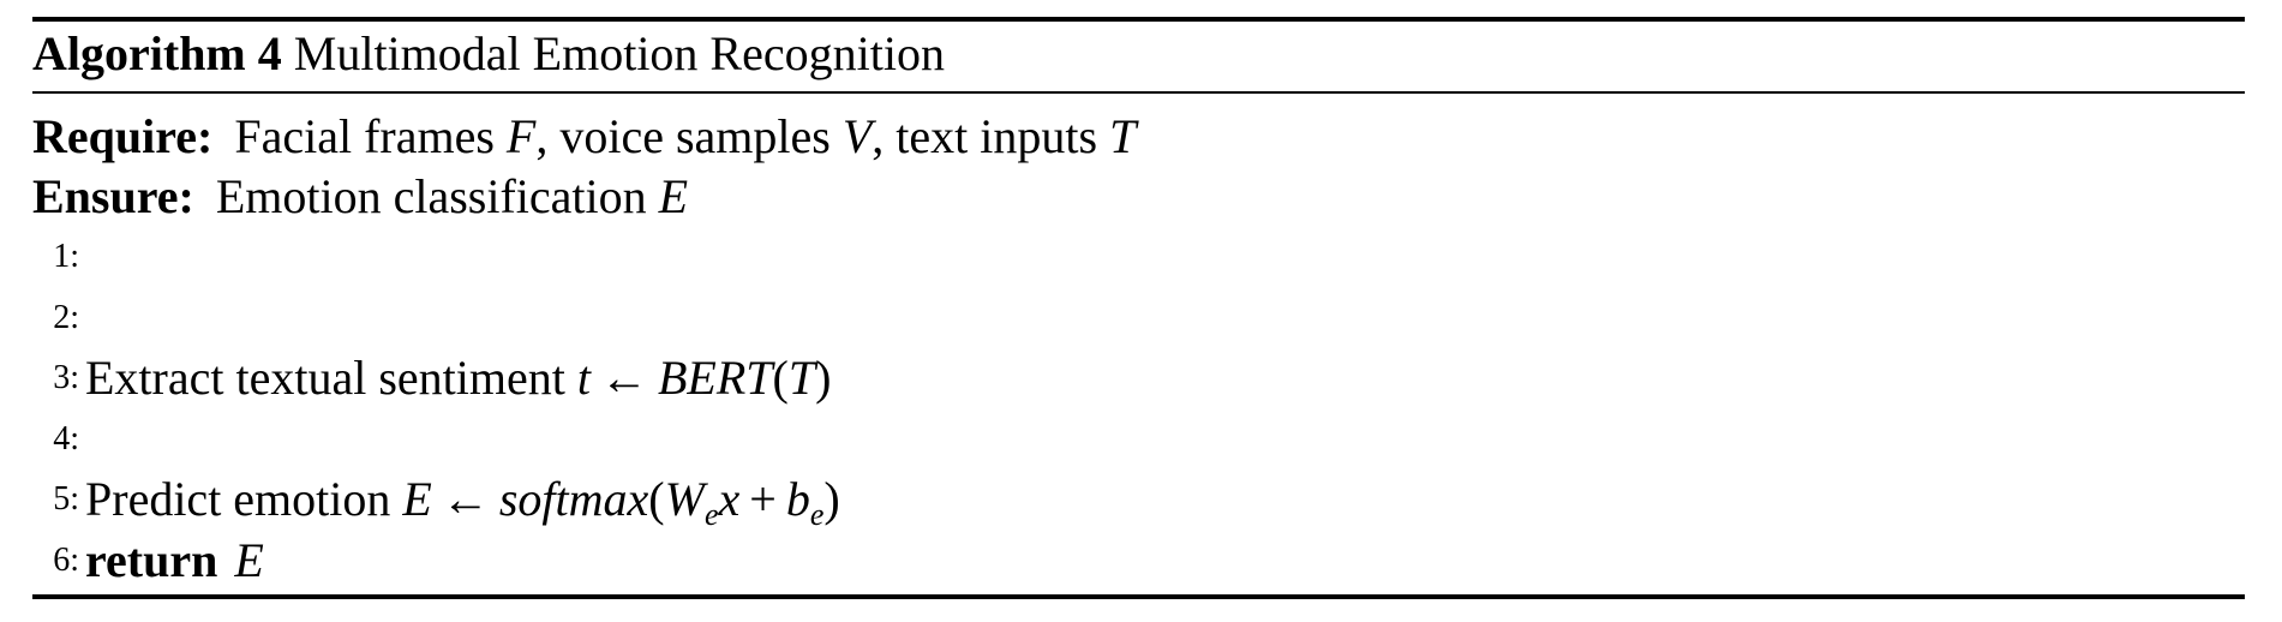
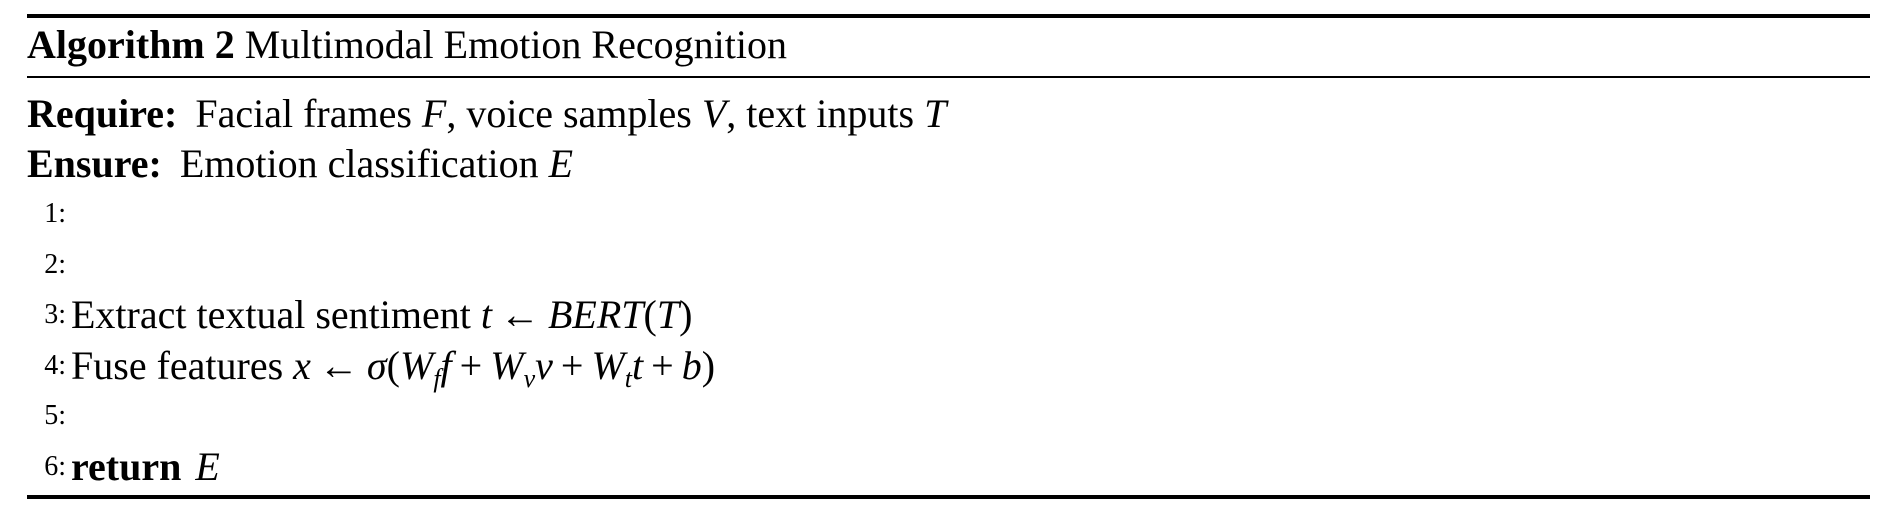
- Algorithm 4 Multimodal Emotion Recognition
+ Algorithm 2 Multimodal Emotion Recognition
  Require: Facial frames F, voice samples V, text inputs T
  Ensure: Emotion classification E
  1:
  2:
  3:
  Extract textual sentiment t ← BERT(T)
  4:
+ Fuse features x ← σ(Wff + Wvv + Wtt + b)
  5:
- Predict emotion E ← softmax(Wex + be)
  6:
  return E
